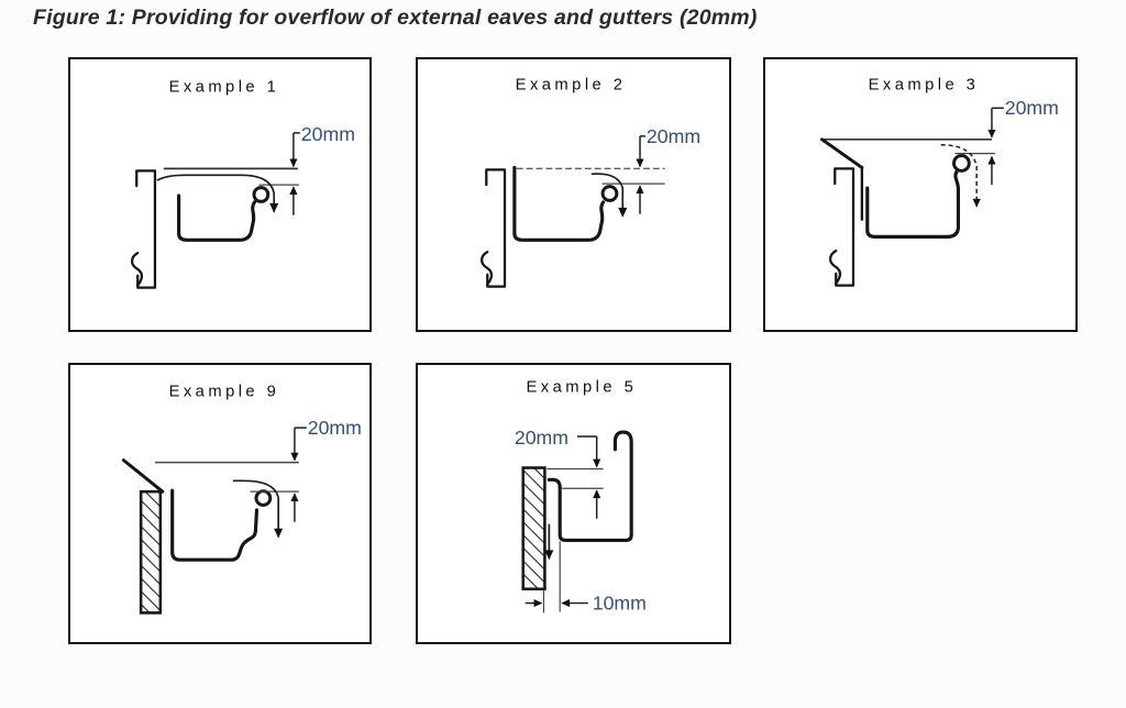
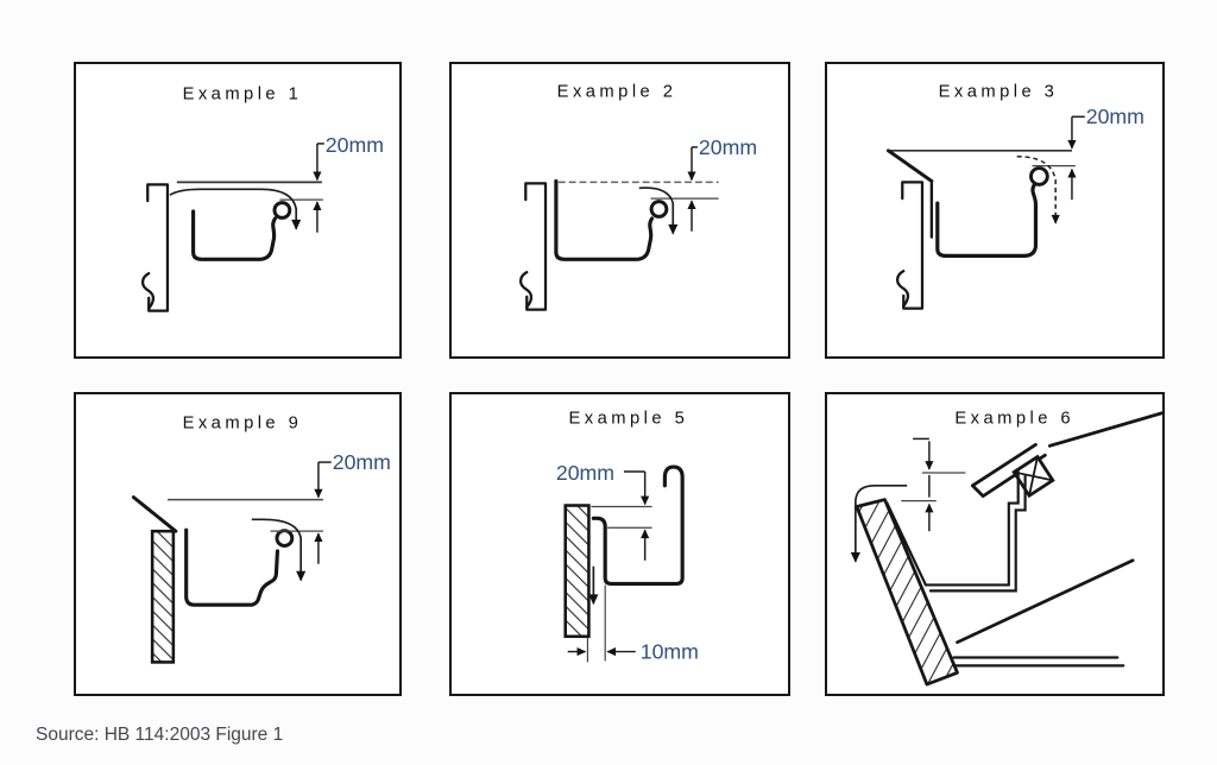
- Figure 1: Providing for overflow of external eaves and gutters (20mm)
  Example 1
  20mm
  Example 2
  20mm
  Example 3
  20mm
  Example 9
  20mm
  Example 5
  20mm
  10mm
+ Example 6
+ Source: HB 114:2003 Figure 1
